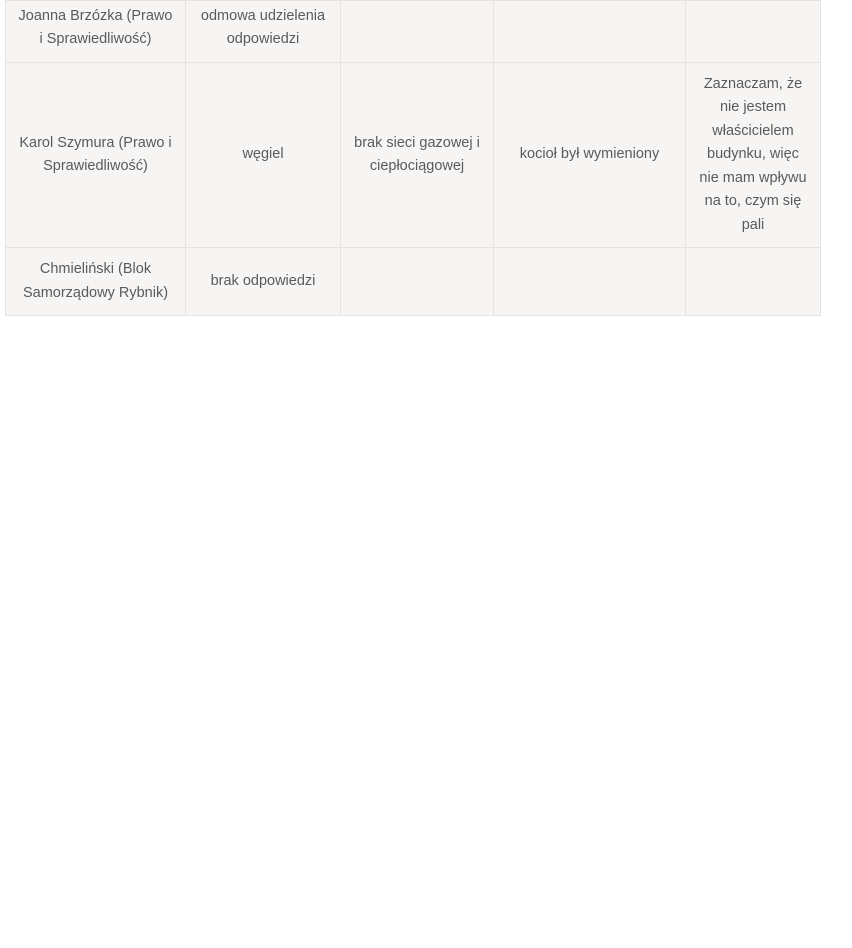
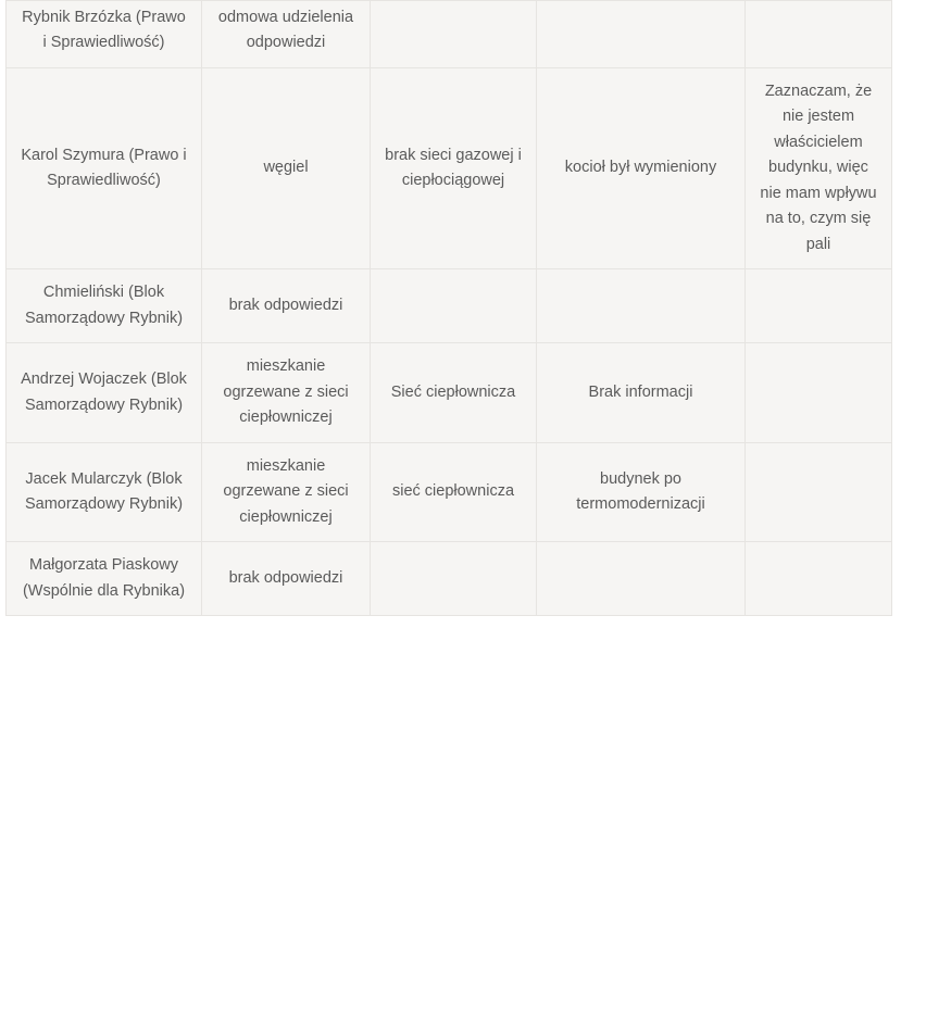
- Joanna Brzózka (Prawo i Sprawiedliwość)	odmowa udzielenia odpowiedzi
+ Rybnik Brzózka (Prawo i Sprawiedliwość)	odmowa udzielenia odpowiedzi
  Karol Szymura (Prawo i Sprawiedliwość)	węgiel	brak sieci gazowej i ciepłociągowej	kocioł był wymieniony	Zaznaczam, że nie jestem właścicielem budynku, więc nie mam wpływu na to, czym się pali
  Chmieliński (Blok Samorządowy Rybnik)	brak odpowiedzi
+ Andrzej Wojaczek (Blok Samorządowy Rybnik)	mieszkanie ogrzewane z sieci ciepłowniczej	Sieć ciepłownicza	Brak informacji
+ Jacek Mularczyk (Blok Samorządowy Rybnik)	mieszkanie ogrzewane z sieci ciepłowniczej	sieć ciepłownicza	budynek po termomodernizacji
+ Małgorzata Piaskowy (Wspólnie dla Rybnika)	brak odpowiedzi
